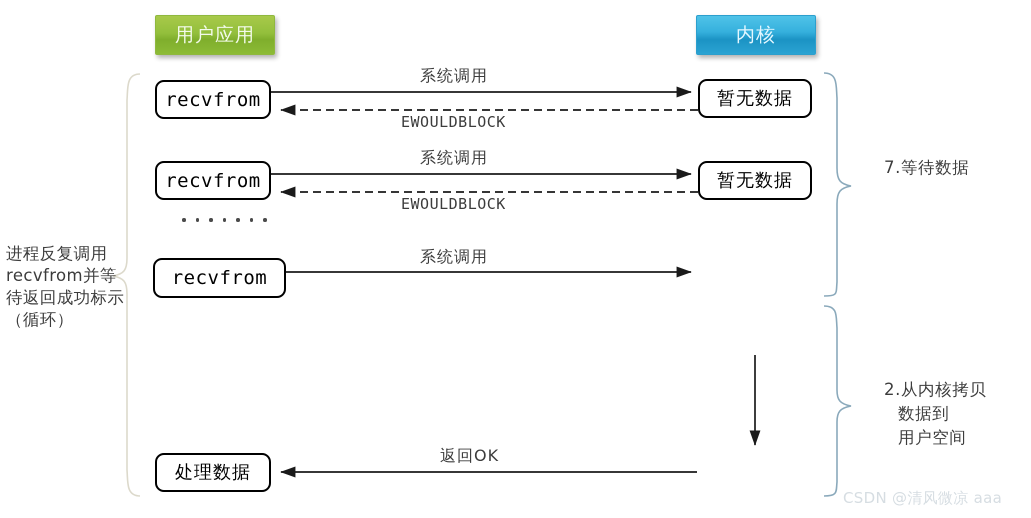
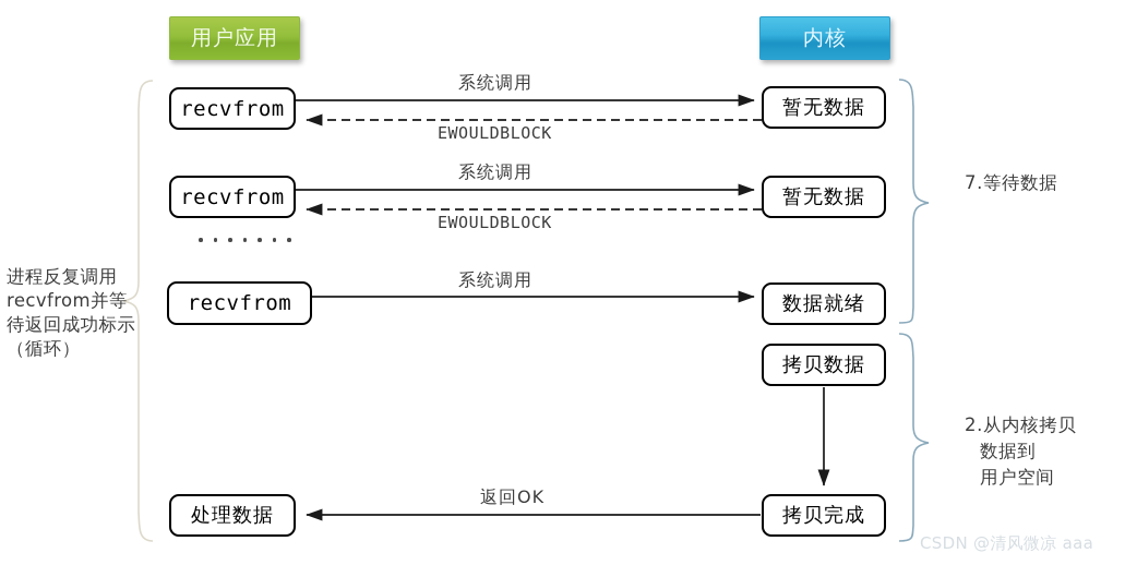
  用户应用
  内核
  recvfrom
  recvfrom
  recvfrom
  处理数据
  暂无数据
  暂无数据
+ 数据就绪
+ 拷贝数据
+ 拷贝完成
  系统调用
  EWOULDBLOCK
  系统调用
  EWOULDBLOCK
  系统调用
  返回OK
  进程反复调用recvfrom并等待返回成功标示（循环）
  7.等待数据
  2.从内核拷贝
  数据到
  用户空间
  CSDN @清风微凉 aaa
